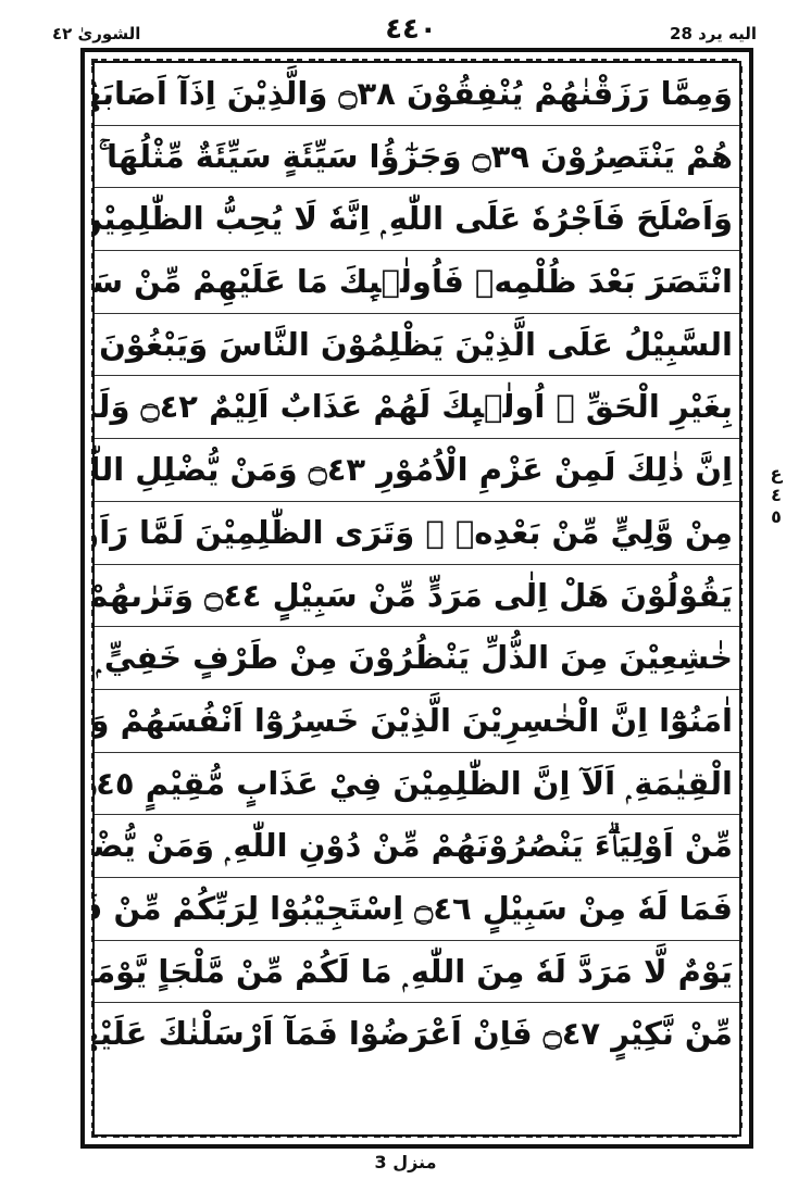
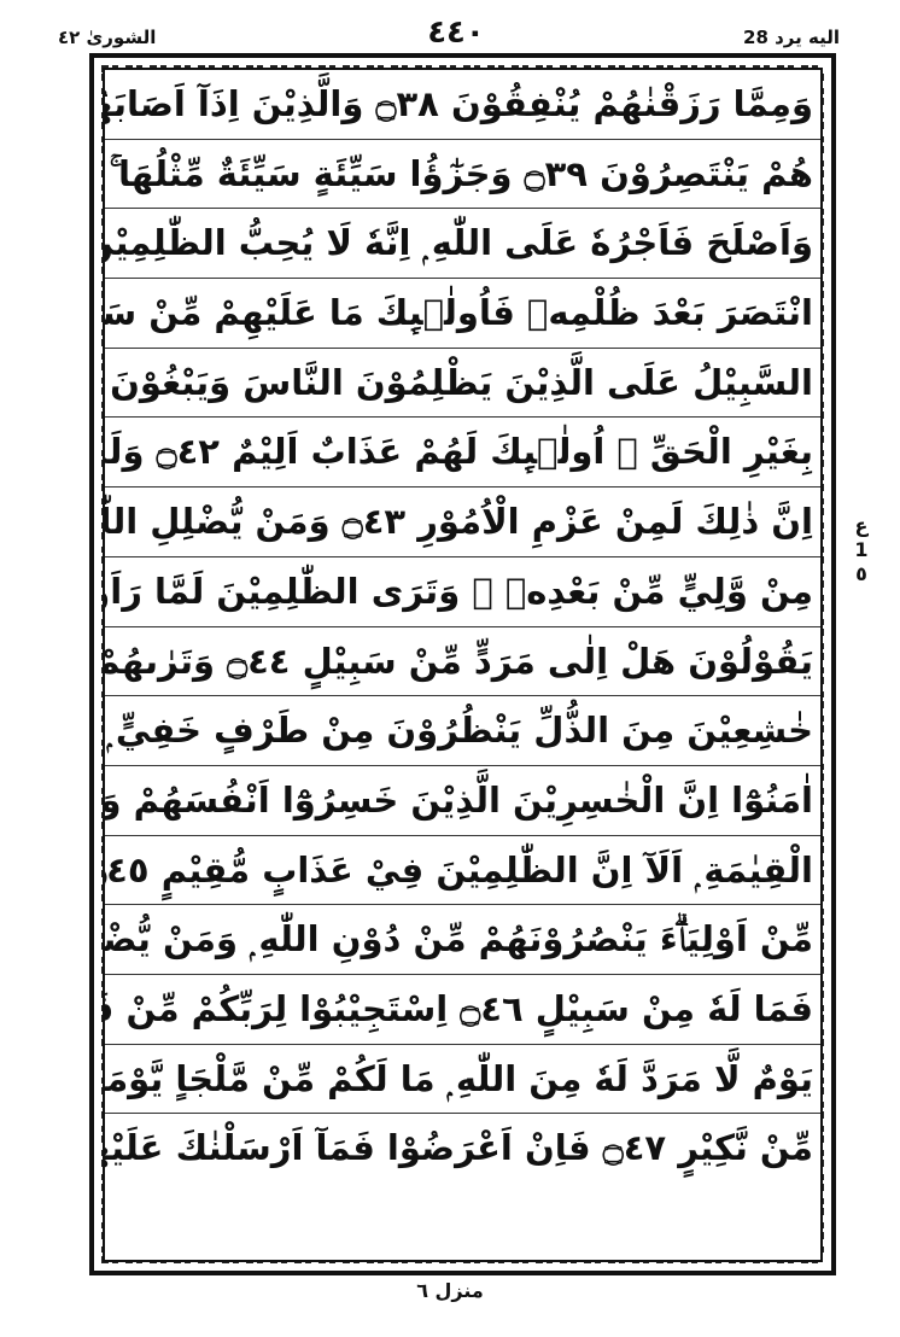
  الشورىٰ ٤٢
  ٤٤٠
  اليه يرد 28
  وَمِمَّا رَزَقْنٰهُمْ يُنْفِقُوْنَ ۝٣٨ وَالَّذِيْنَ اِذَآ اَصَابَ
  هُمْ يَنْتَصِرُوْنَ ۝٣٩ وَجَزٰٓؤُا سَيِّئَةٍ سَيِّئَةٌ مِّثْلُهَا ۚ
  وَاَصْلَحَ فَاَجْرُهٗ عَلَى اللّٰهِ ۭ اِنَّهٗ لَا يُحِبُّ الظّٰلِمِيْ
  انْتَصَرَ بَعْدَ ظُلْمِهٖ فَاُولٰۗىِٕكَ مَا عَلَيْهِمْ مِّنْ سَ
  السَّبِيْلُ عَلَى الَّذِيْنَ يَظْلِمُوْنَ النَّاسَ وَيَبْغُوْنَ
  بِغَيْرِ الْحَقِّ ۭ اُولٰۗىِٕكَ لَهُمْ عَذَابٌ اَلِيْمٌ ۝٤٢ وَلَ
  اِنَّ ذٰلِكَ لَمِنْ عَزْمِ الْاُمُوْرِ ۝٤٣ وَمَنْ يُّضْلِلِ اللّٰ
  مِنْ وَّلِيٍّ مِّنْ بَعْدِهٖ ۭ وَتَرَى الظّٰلِمِيْنَ لَمَّا رَاَ
  يَقُوْلُوْنَ هَلْ اِلٰى مَرَدٍّ مِّنْ سَبِيْلٍ ۝٤٤ وَتَرٰىهُمْ
  خٰشِعِيْنَ مِنَ الذُّلِّ يَنْظُرُوْنَ مِنْ طَرْفٍ خَفِيٍّ ۭ
  اٰمَنُوْٓا اِنَّ الْخٰسِرِيْنَ الَّذِيْنَ خَسِرُوْٓا اَنْفُسَهُمْ وَ
  الْقِيٰمَةِ ۭ اَلَآ اِنَّ الظّٰلِمِيْنَ فِيْ عَذَابٍ مُّقِيْمٍ ٤٥
  مِّنْ اَوْلِيَاۗءَ يَنْصُرُوْنَهُمْ مِّنْ دُوْنِ اللّٰهِ ۭ وَمَنْ يُّضْ
  فَمَا لَهٗ مِنْ سَبِيْلٍ ۝٤٦ اِسْتَجِيْبُوْا لِرَبِّكُمْ مِّنْ
  يَوْمٌ لَّا مَرَدَّ لَهٗ مِنَ اللّٰهِ ۭ مَا لَكُمْ مِّنْ مَّلْجَاٍ يَّوْمَ
  مِّنْ نَّكِيْرٍ ۝٤٧ فَاِنْ اَعْرَضُوْا فَمَآ اَرْسَلْنٰكَ عَلَيْ
  ع
- ٤
+ 1
  ٥
- منزل 3
+ منزل ٦
